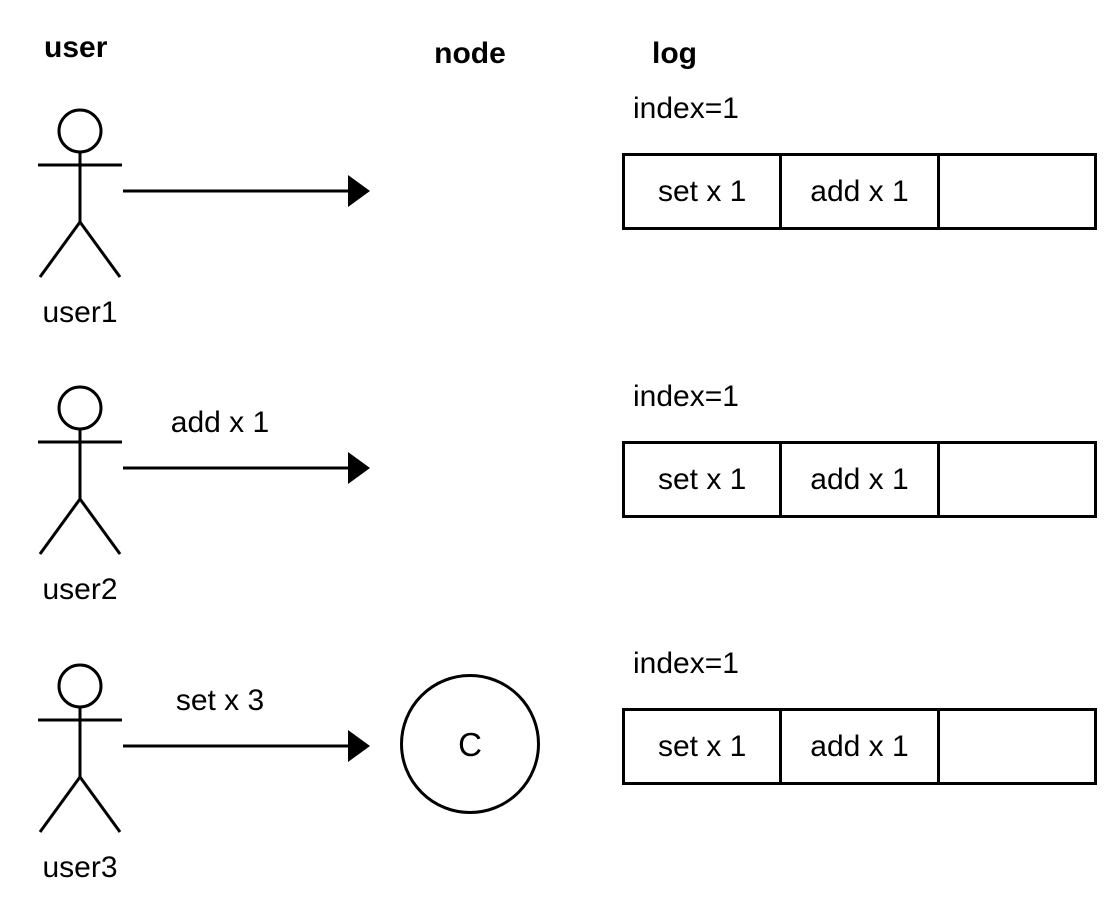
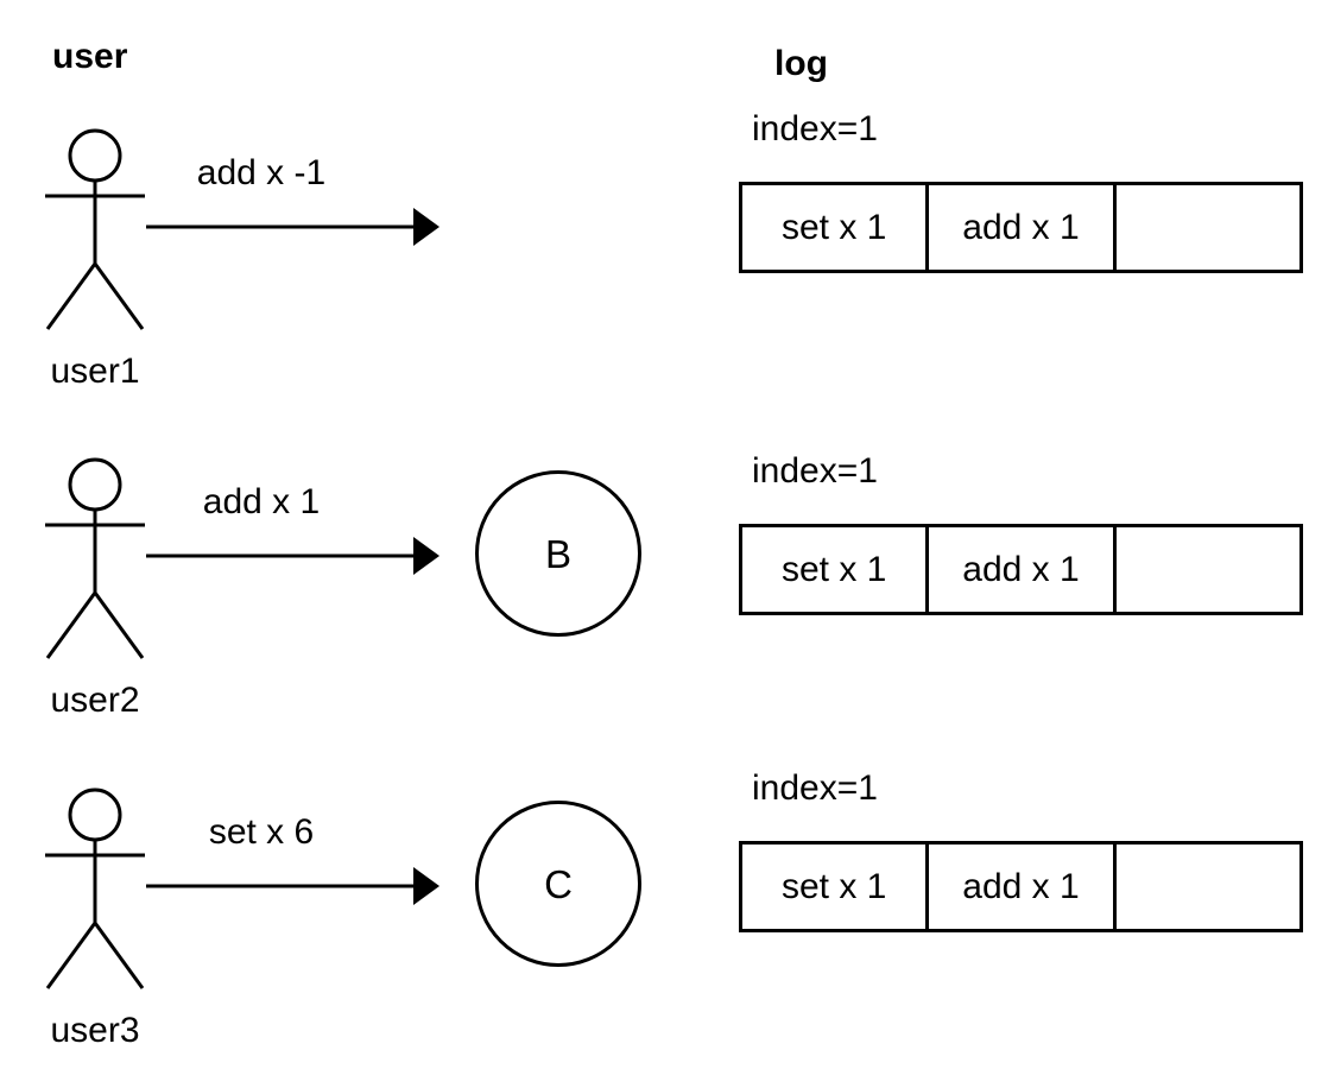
  user
- node
  log
  user1
+ add x -1
  index=1
  set x 1
  add x 1
  user2
  add x 1
+ B
  index=1
  set x 1
  add x 1
  user3
- set x 3
+ set x 6
  C
  index=1
  set x 1
  add x 1
